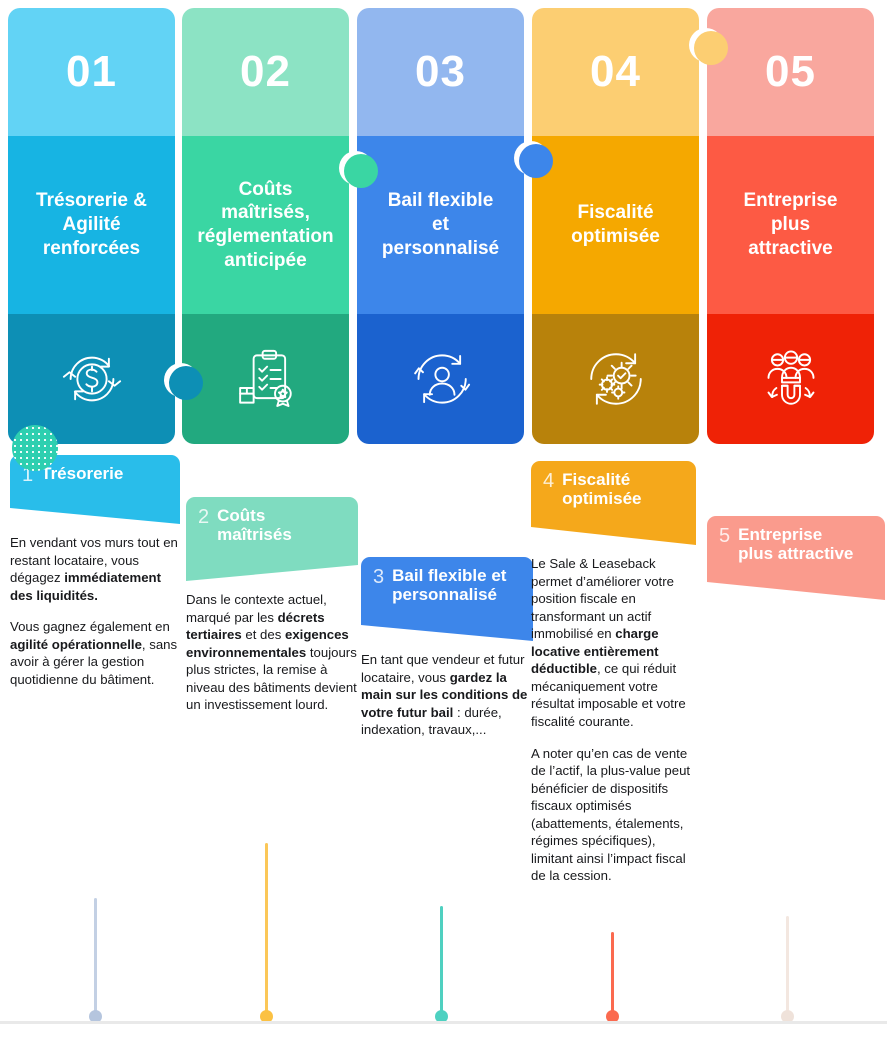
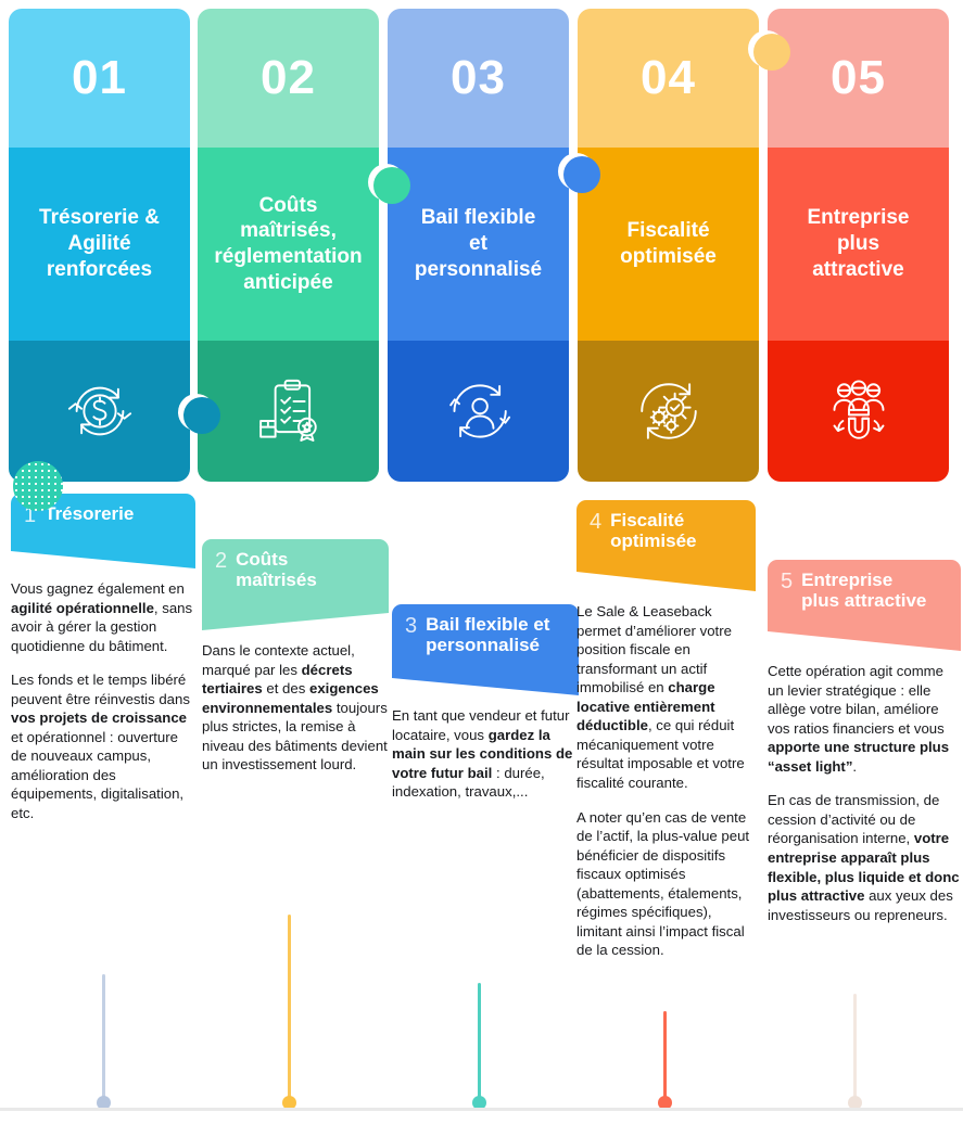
  01
  Trésorerie &
  Agilité
  renforcées
  02
  Coûts
  maîtrisés,
  réglementation
  anticipée
  03
  Bail flexible
  et
  personnalisé
  04
  Fiscalité
  optimisée
  05
  Entreprise
  plus
  attractive
  1
  Trésorerie
- En vendant vos murs tout en restant locataire, vous dégagez immédiatement des liquidités.
  Vous gagnez également en agilité opérationnelle, sans avoir à gérer la gestion quotidienne du bâtiment.
+ Les fonds et le temps libéré peuvent être réinvestis dans vos projets de croissance et opérationnel : ouverture de nouveaux campus, amélioration des équipements, digitalisation, etc.
  2
  Coûts
  maîtrisés
  Dans le contexte actuel, marqué par les décrets tertiaires et des exigences environnementales toujours plus strictes, la remise à niveau des bâtiments devient un investissement lourd.
  3
  Bail flexible et
  personnalisé
  En tant que vendeur et futur locataire, vous gardez la main sur les conditions de votre futur bail : durée, indexation, travaux,...
  4
  Fiscalité
  optimisée
  Le Sale & Leaseback permet d’améliorer votre position fiscale en transformant un actif immobilisé en charge locative entièrement déductible, ce qui réduit mécaniquement votre résultat imposable et votre fiscalité courante.
  A noter qu’en cas de vente de l’actif, la plus-value peut bénéficier de dispositifs fiscaux optimisés (abattements, étalements, régimes spécifiques), limitant ainsi l’impact fiscal de la cession.
  5
  Entreprise
  plus attractive
+ Cette opération agit comme un levier stratégique : elle allège votre bilan, améliore vos ratios financiers et vous apporte une structure plus “asset light”.
+ En cas de transmission, de cession d’activité ou de réorganisation interne, votre entreprise apparaît plus flexible, plus liquide et donc plus attractive aux yeux des investisseurs ou repreneurs.
